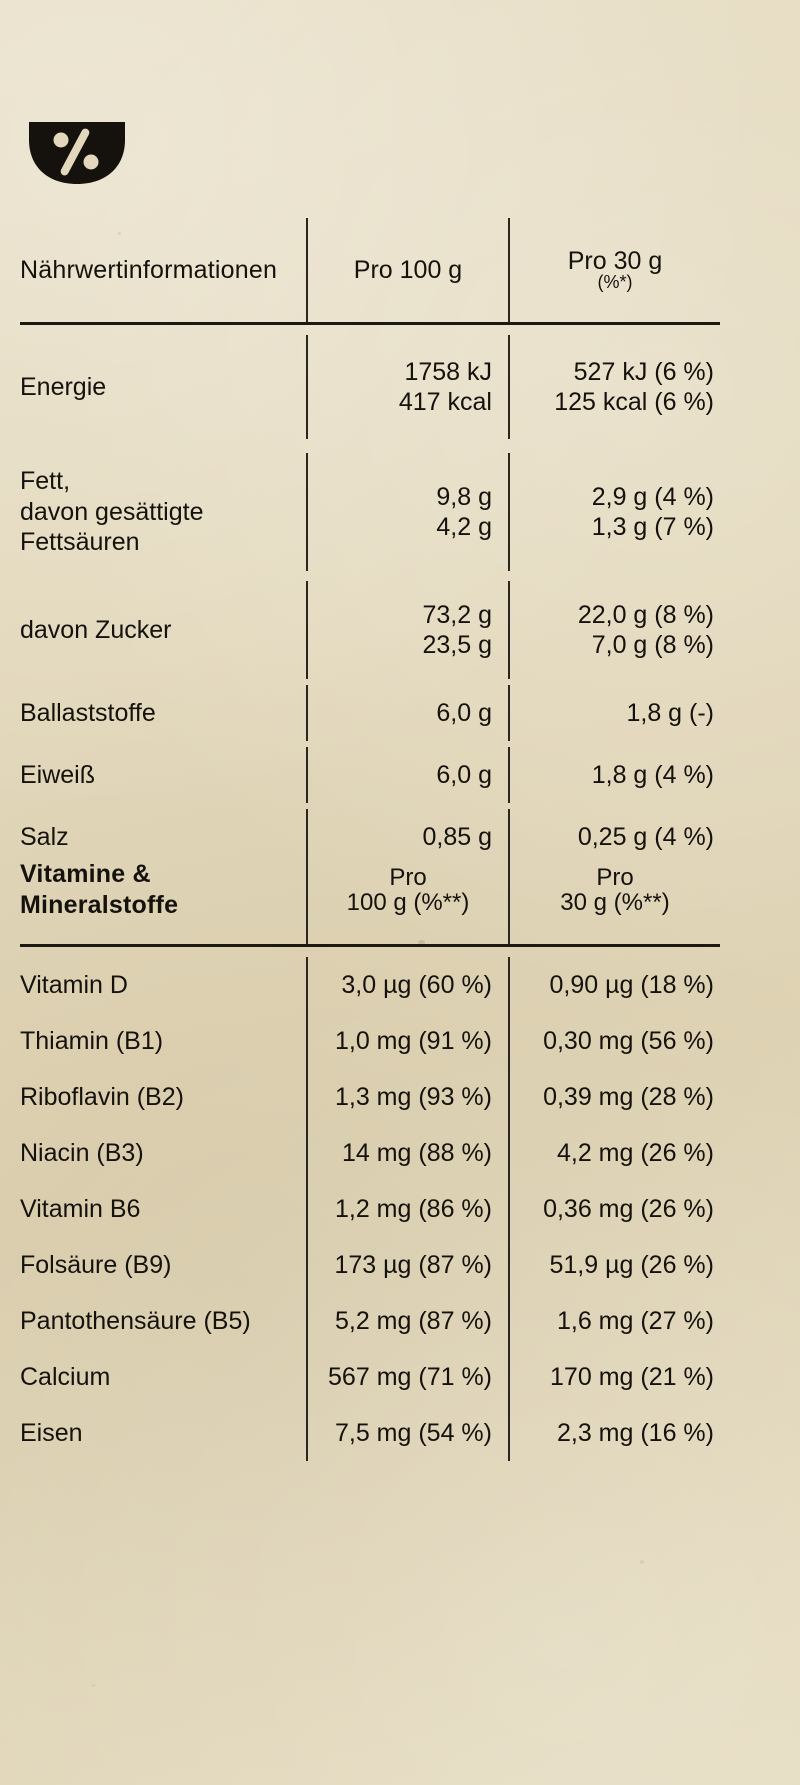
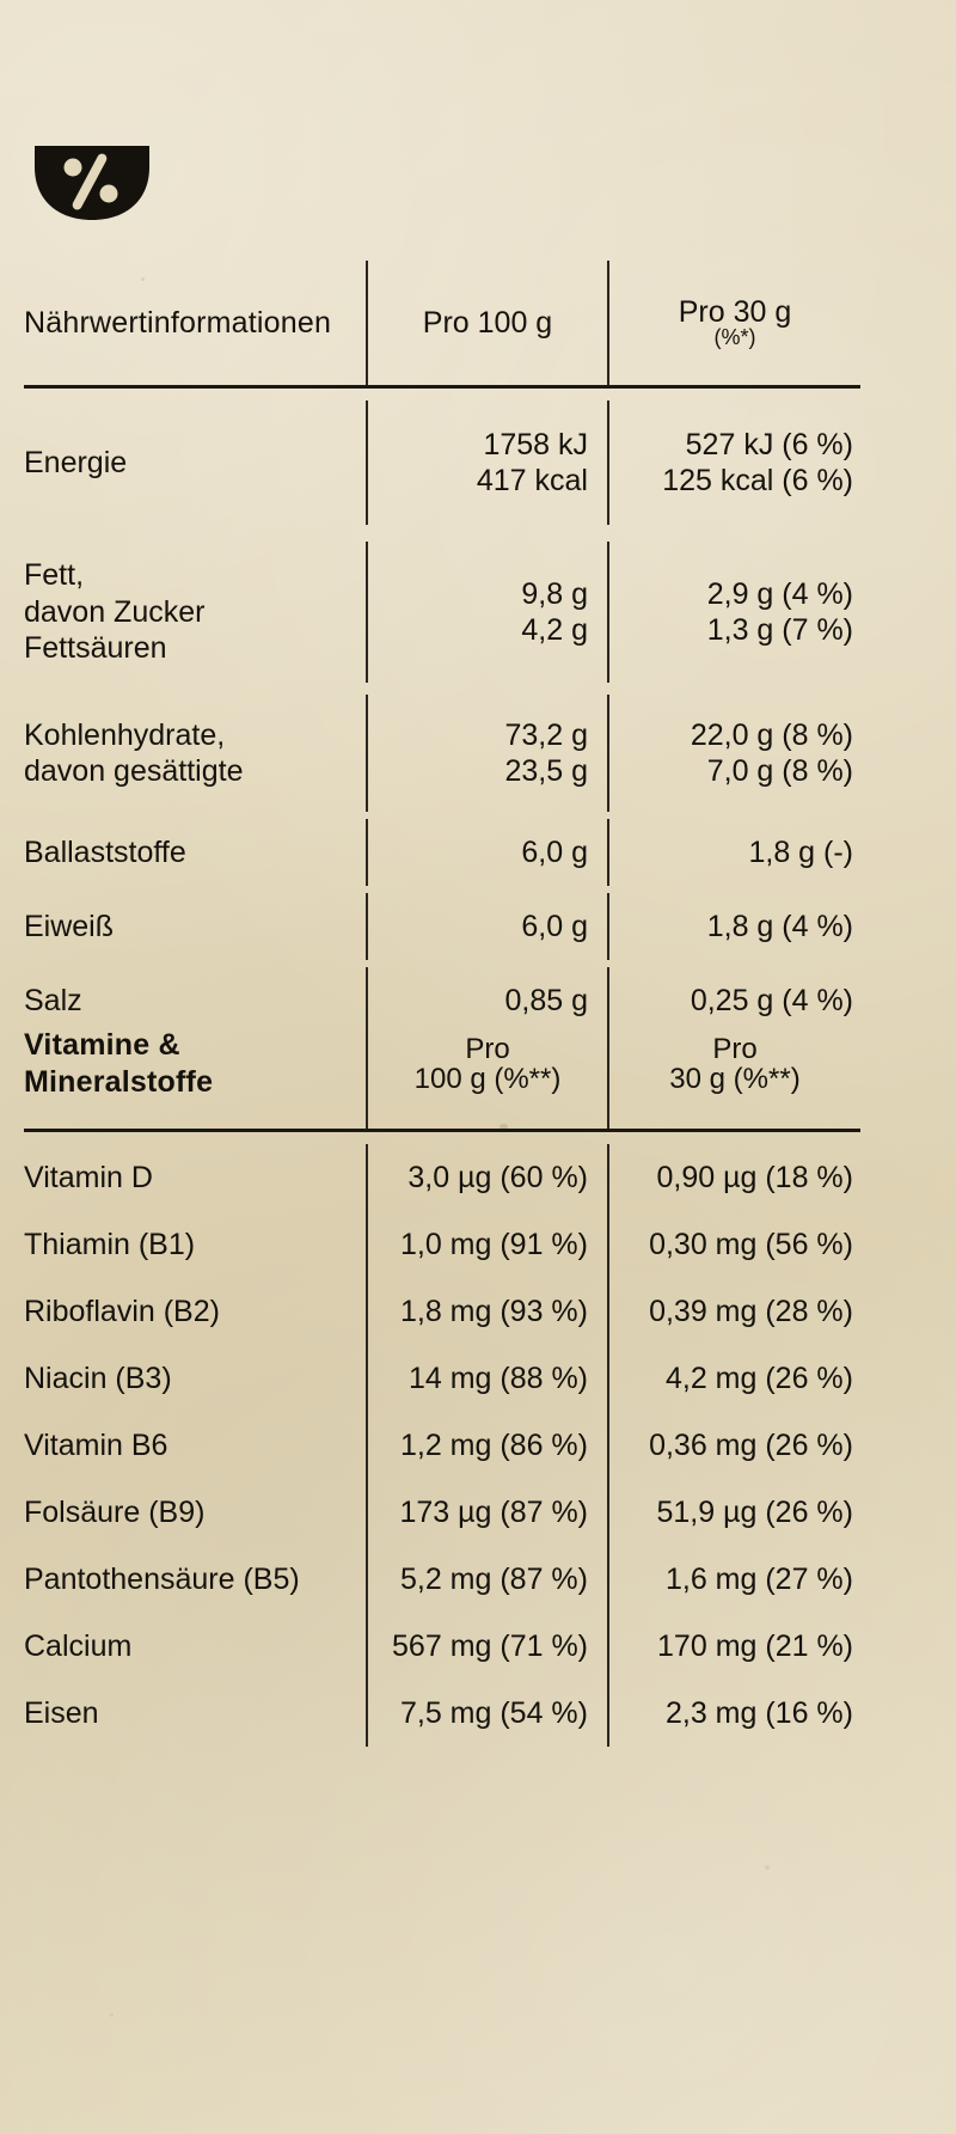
  Nährwertinformationen
  Pro 100 g
  Pro 30 g
  (%*)
  Energie
  1758 kJ
  417 kcal
  527 kJ (6 %)
  125 kcal (6 %)
  Fett,
- davon gesättigte
+ davon Zucker
  Fettsäuren
  9,8 g
  4,2 g
  2,9 g (4 %)
  1,3 g (7 %)
+ Kohlenhydrate,
- davon Zucker
+ davon gesättigte
  73,2 g
  23,5 g
  22,0 g (8 %)
  7,0 g (8 %)
  Ballaststoffe
  6,0 g
  1,8 g (-)
  Eiweiß
  6,0 g
  1,8 g (4 %)
  Salz
  0,85 g
  0,25 g (4 %)
  Vitamine &
  Mineralstoffe
  Pro
  100 g (%**)
  Pro
  30 g (%**)
  Vitamin D
  3,0 µg (60 %)
  0,90 µg (18 %)
  Thiamin (B1)
  1,0 mg (91 %)
  0,30 mg (56 %)
  Riboflavin (B2)
- 1,3 mg (93 %)
+ 1,8 mg (93 %)
  0,39 mg (28 %)
  Niacin (B3)
  14 mg (88 %)
  4,2 mg (26 %)
  Vitamin B6
  1,2 mg (86 %)
  0,36 mg (26 %)
  Folsäure (B9)
  173 µg (87 %)
  51,9 µg (26 %)
  Pantothensäure (B5)
  5,2 mg (87 %)
  1,6 mg (27 %)
  Calcium
  567 mg (71 %)
  170 mg (21 %)
  Eisen
  7,5 mg (54 %)
  2,3 mg (16 %)
